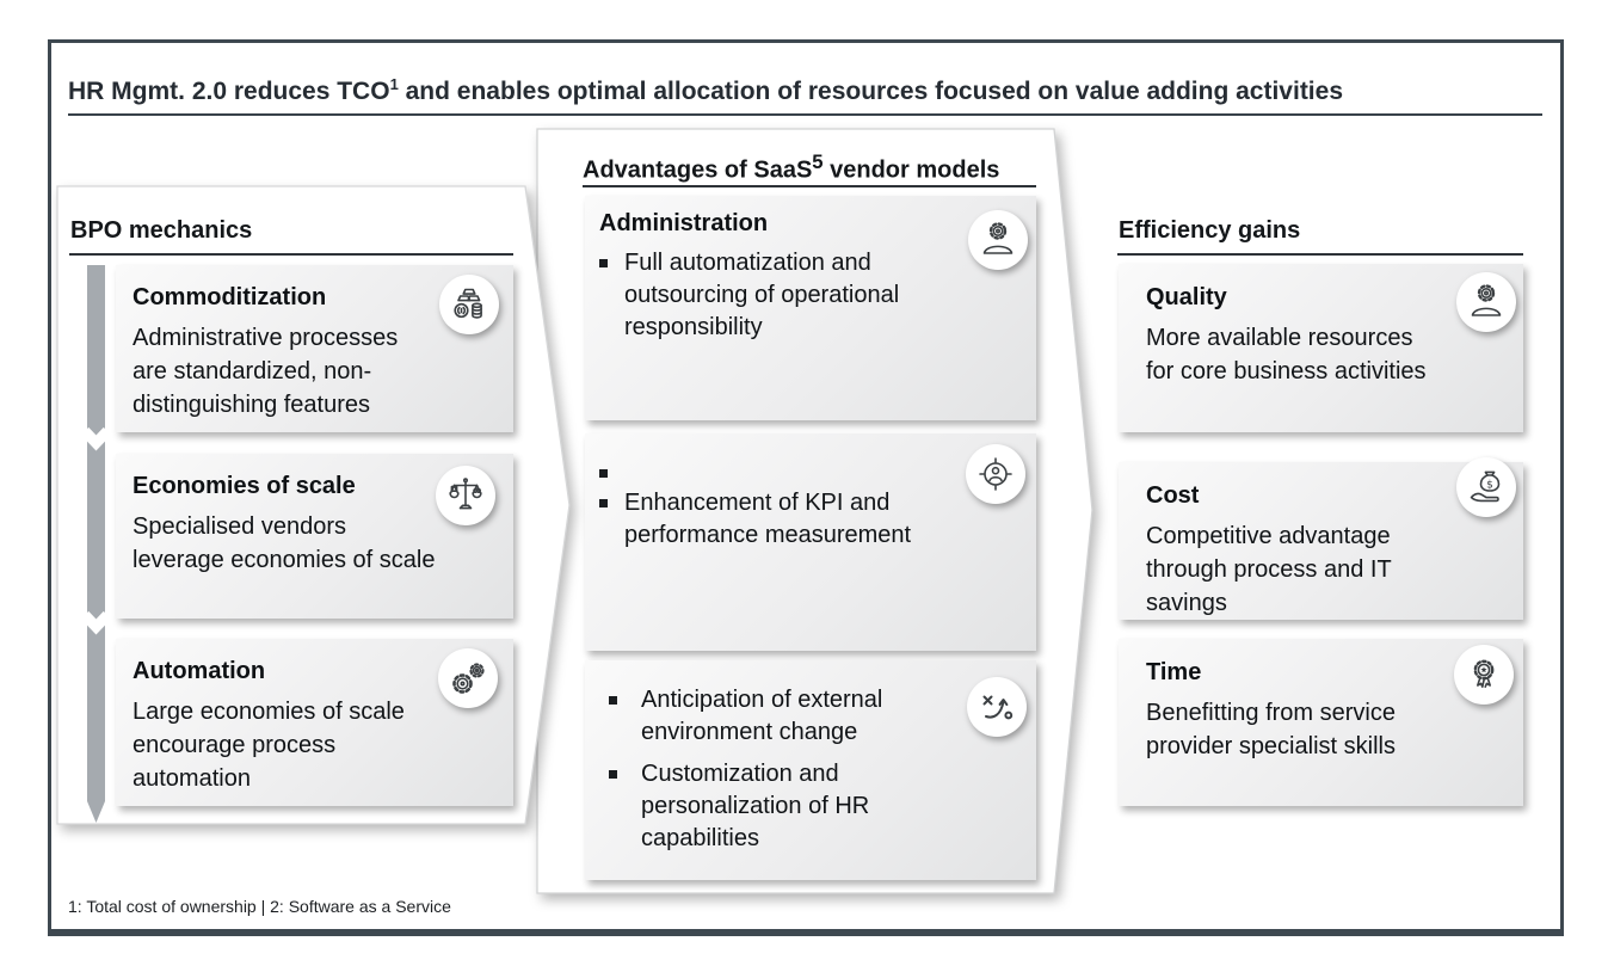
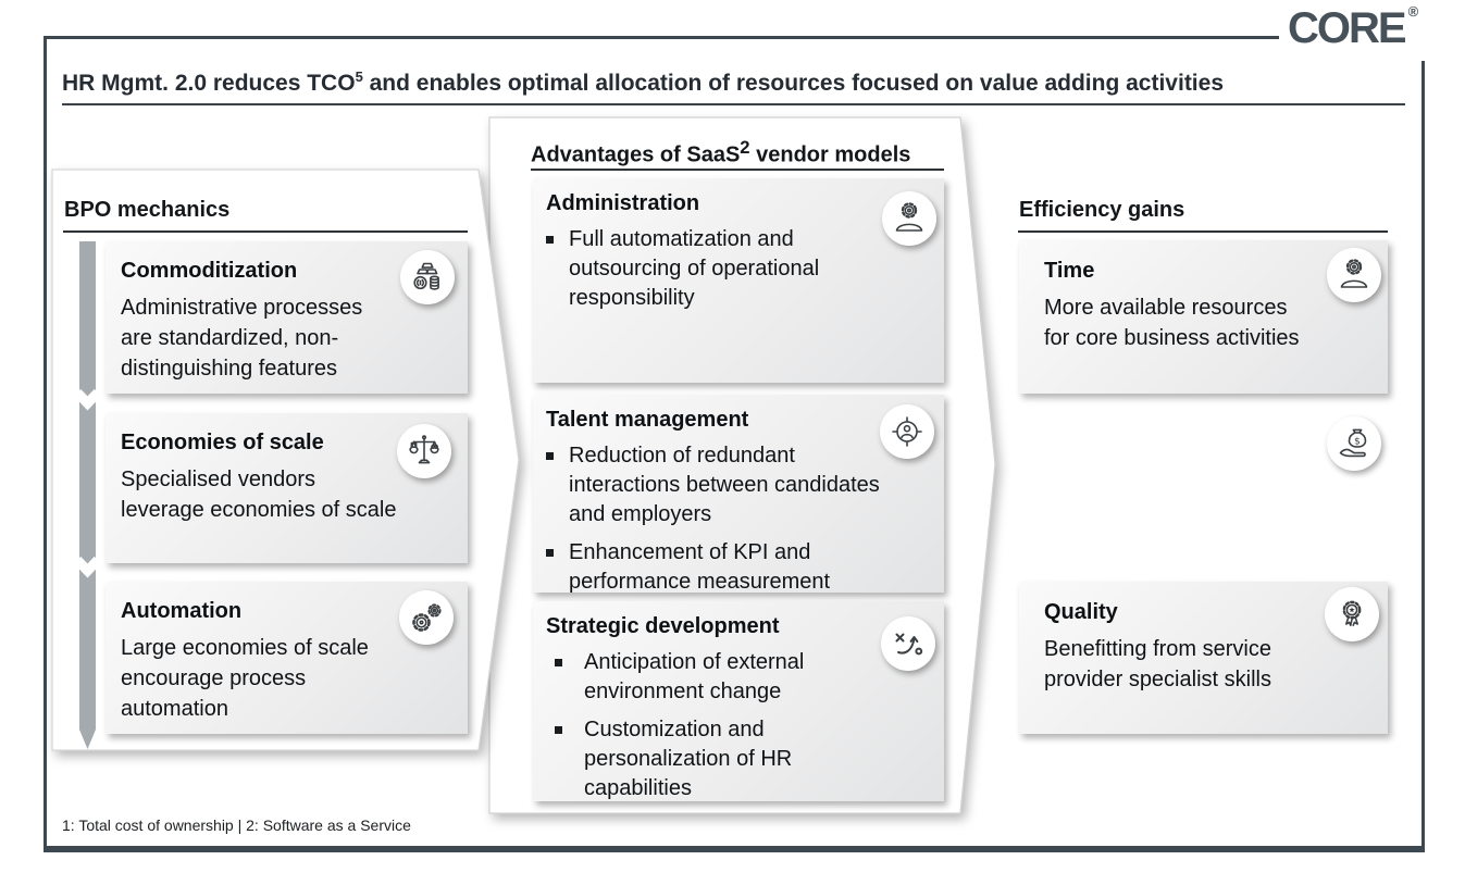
+ CORE ®
- HR Mgmt. 2.0 reduces TCO1 and enables optimal allocation of resources focused on value adding activities
+ HR Mgmt. 2.0 reduces TCO5 and enables optimal allocation of resources focused on value adding activities
  BPO mechanics
- Advantages of SaaS5 vendor models
+ Advantages of SaaS2 vendor models
  Efficiency gains
  Commoditization
  Administrative processes
  are standardized, non-
  distinguishing features
  Economies of scale
  Specialised vendors
  leverage economies of scale
  Automation
  Large economies of scale
  encourage process
  automation
  Administration
  Full automatization and
  outsourcing of operational
  responsibility
+ Talent management
+ Reduction of redundant
+ interactions between candidates
+ and employers
  Enhancement of KPI and
  performance measurement
+ Strategic development
  Anticipation of external
  environment change
  Customization and
  personalization of HR
  capabilities
- Quality
+ Time
  More available resources
  for core business activities
- Cost
- Competitive advantage
- through process and IT
- savings
  $
- Time
+ Quality
  Benefitting from service
  provider specialist skills
  1: Total cost of ownership | 2: Software as a Service
